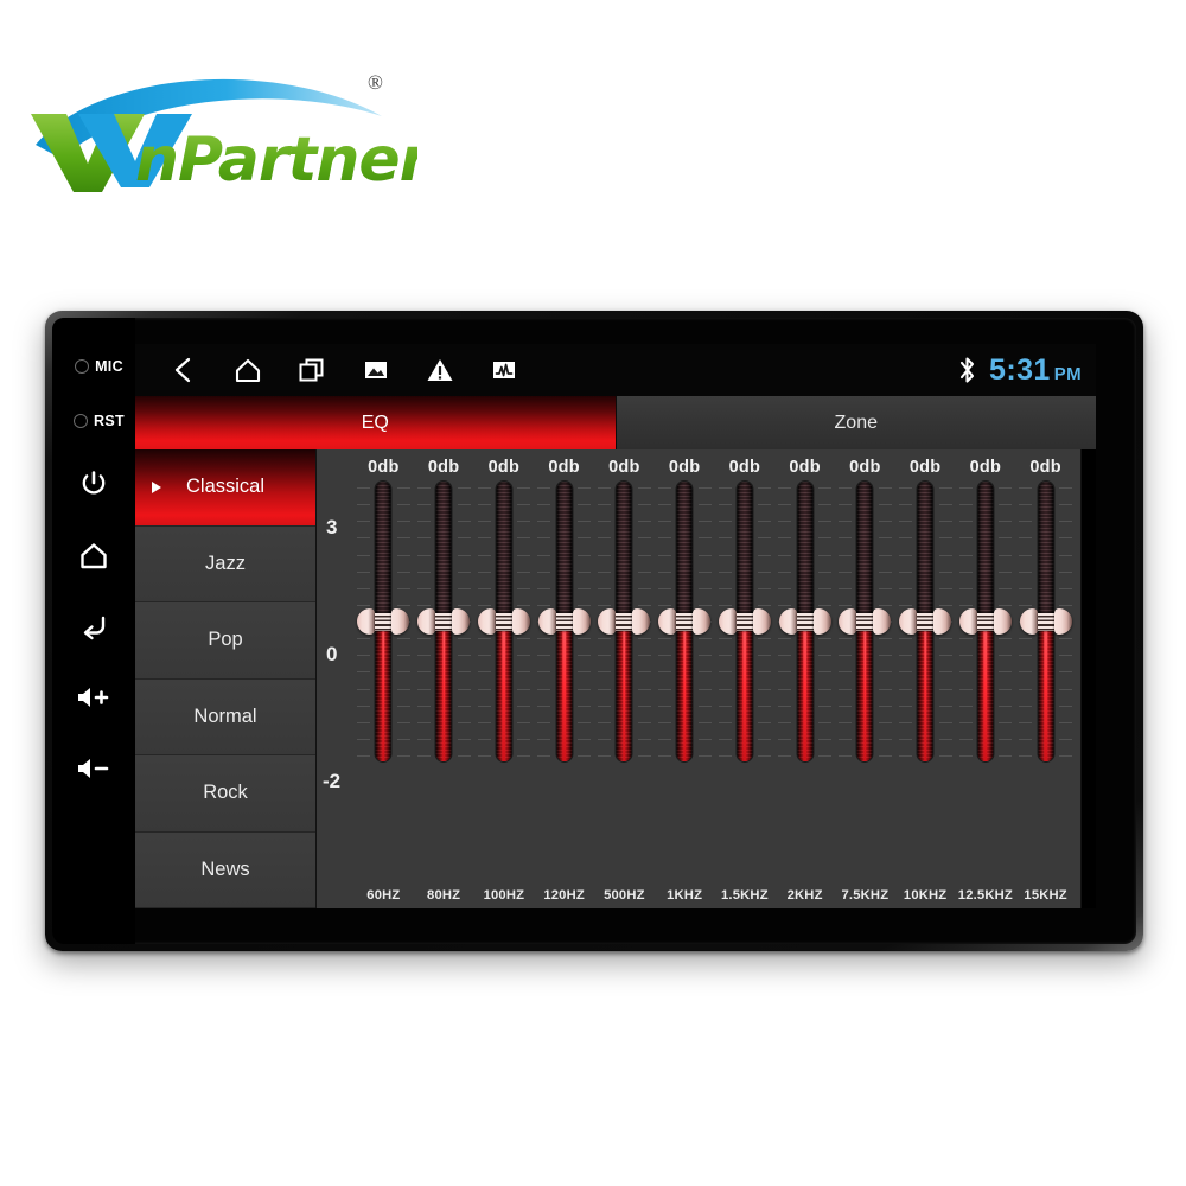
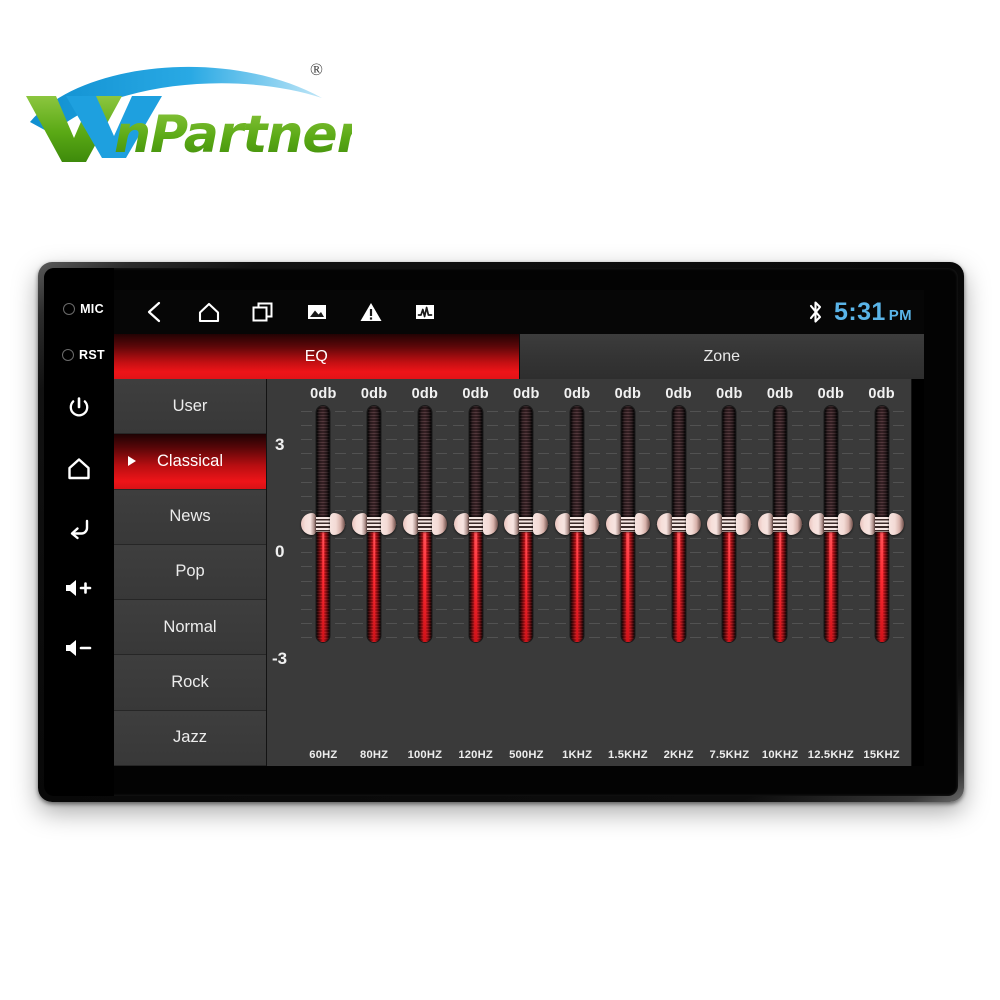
  nPartner
  ®
  MIC
  RST
  5:31 PM
  EQ
  Zone
+ User
  Classical
- Jazz
+ News
  Pop
  Normal
  Rock
- News
+ Jazz
  3
  0
- -2
+ -3
  0db
  60HZ
  0db
  80HZ
  0db
  100HZ
  0db
  120HZ
  0db
  500HZ
  0db
  1KHZ
  0db
  1.5KHZ
  0db
  2KHZ
  0db
  7.5KHZ
  0db
  10KHZ
  0db
  12.5KHZ
  0db
  15KHZ
